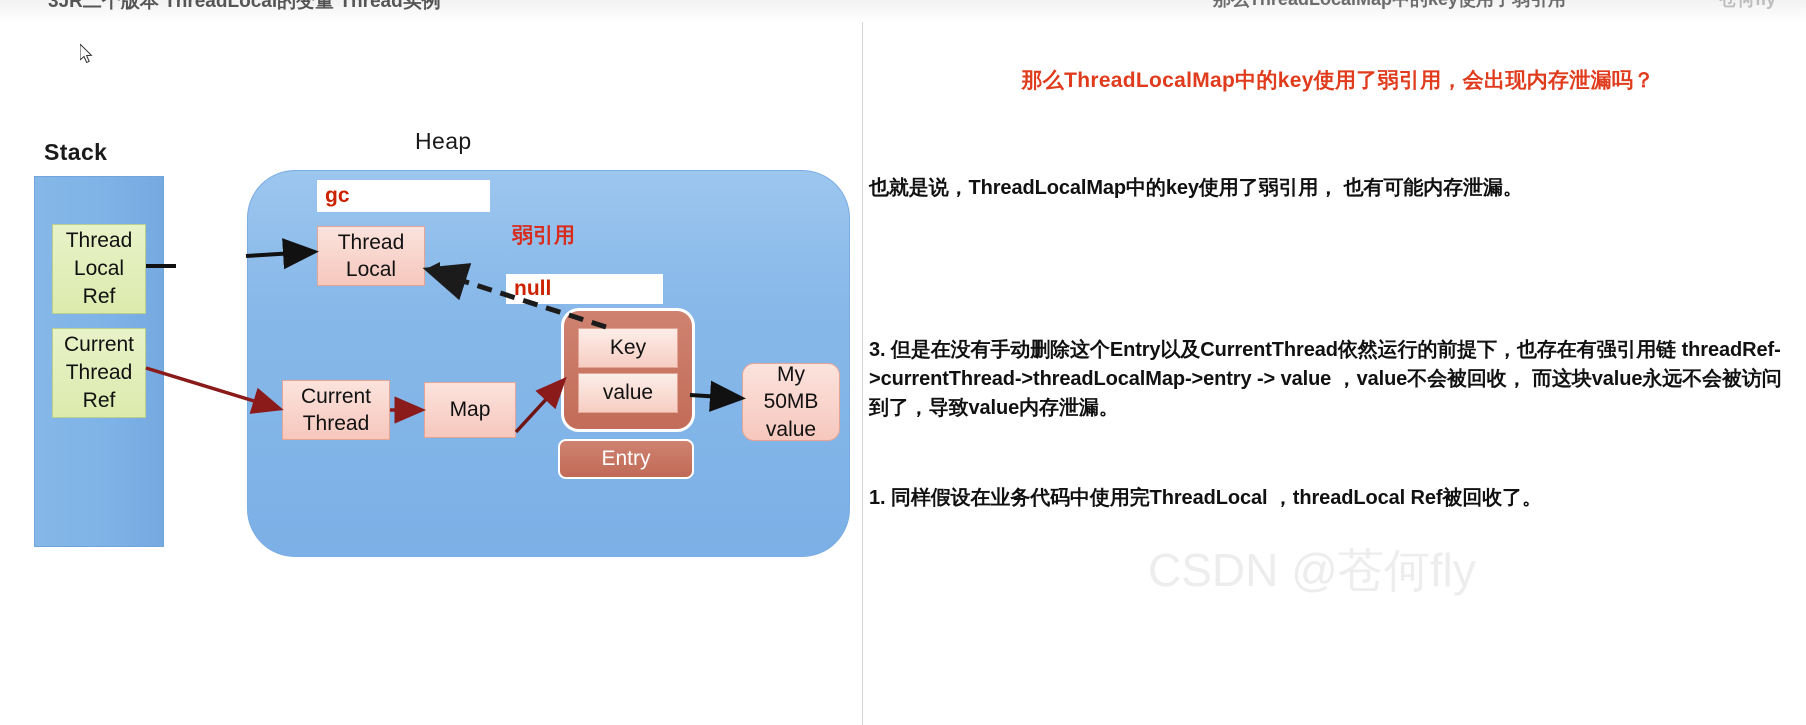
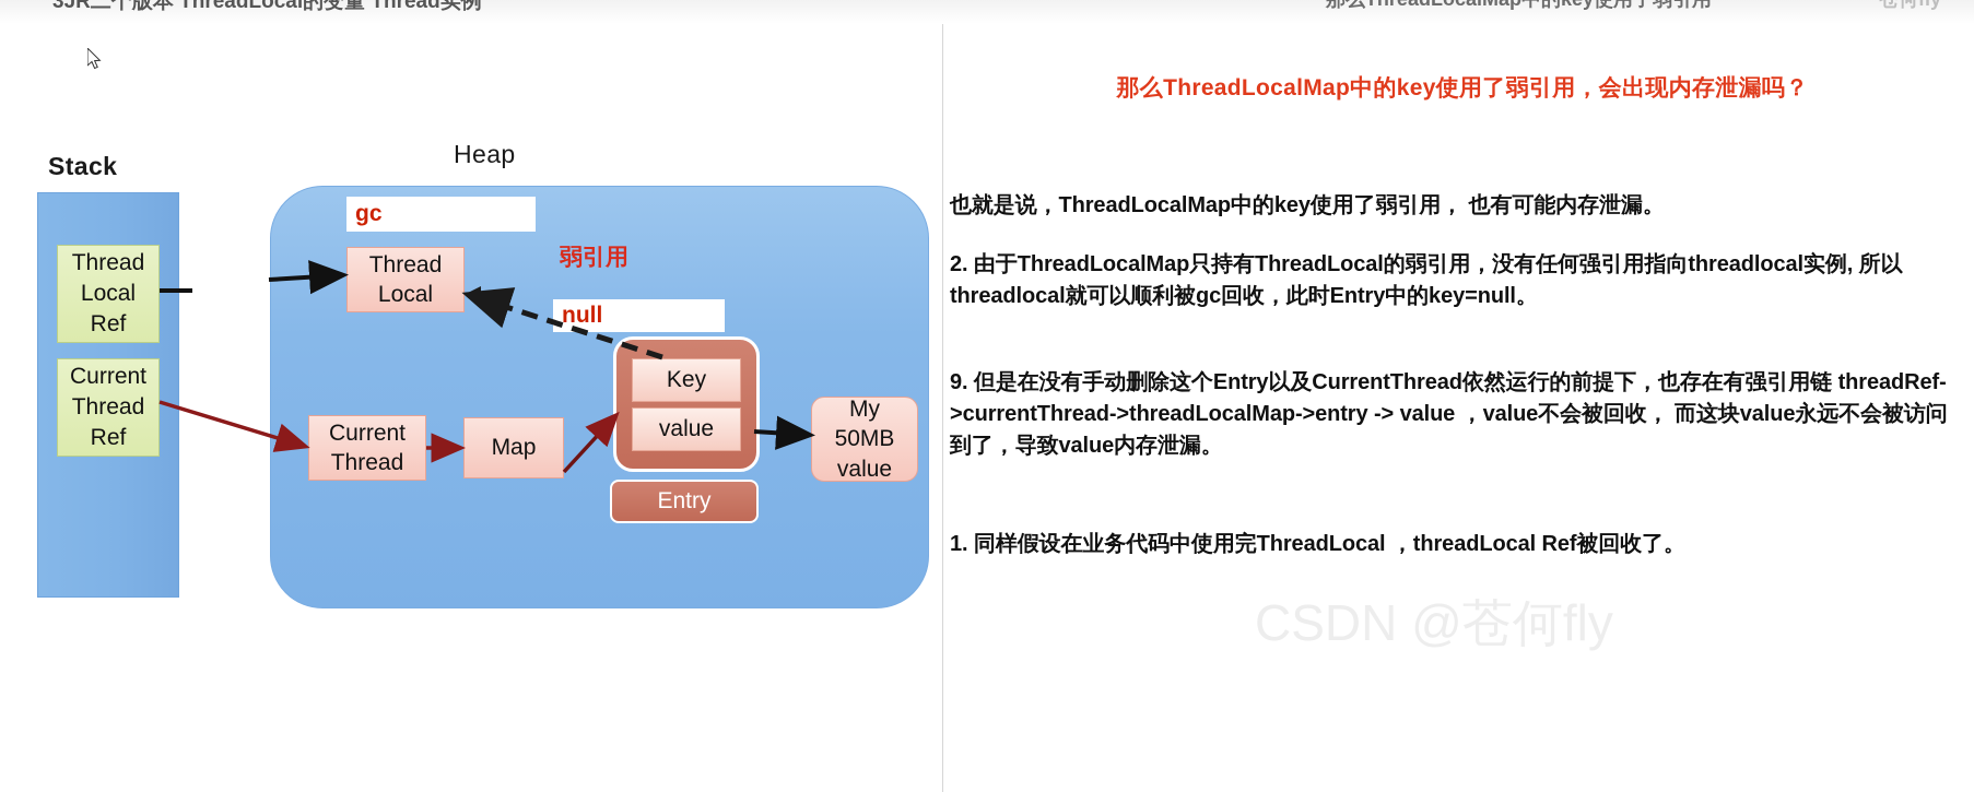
  3JR二个版本 ThreadLocal的变量 Thread实例
  Stack
  Heap
  Thread
  Local
  Ref
  Current
  Thread
  Ref
  Thread
  Local
  Current
  Thread
  Map
  My
  50MB
  value
  Key
  value
  Entry
  gc
  null
  弱引用
  那么ThreadLocalMap中的key使用了弱引用，会出现内存泄漏吗？
  也就是说，ThreadLocalMap中的key使用了弱引用， 也有可能内存泄漏。
+ 2. 由于ThreadLocalMap只持有ThreadLocal的弱引用，没有任何强引用指向threadlocal实例, 所以threadlocal就可以顺利被gc回收，此时Entry中的key=null。
- 3. 但是在没有手动删除这个Entry以及CurrentThread依然运行的前提下，也存在有强引用链 threadRef->currentThread->threadLocalMap->entry -> value ，value不会被回收， 而这块value永远不会被访问到了，导致value内存泄漏。
+ 9. 但是在没有手动删除这个Entry以及CurrentThread依然运行的前提下，也存在有强引用链 threadRef->currentThread->threadLocalMap->entry -> value ，value不会被回收， 而这块value永远不会被访问到了，导致value内存泄漏。
  1. 同样假设在业务代码中使用完ThreadLocal ，threadLocal Ref被回收了。
